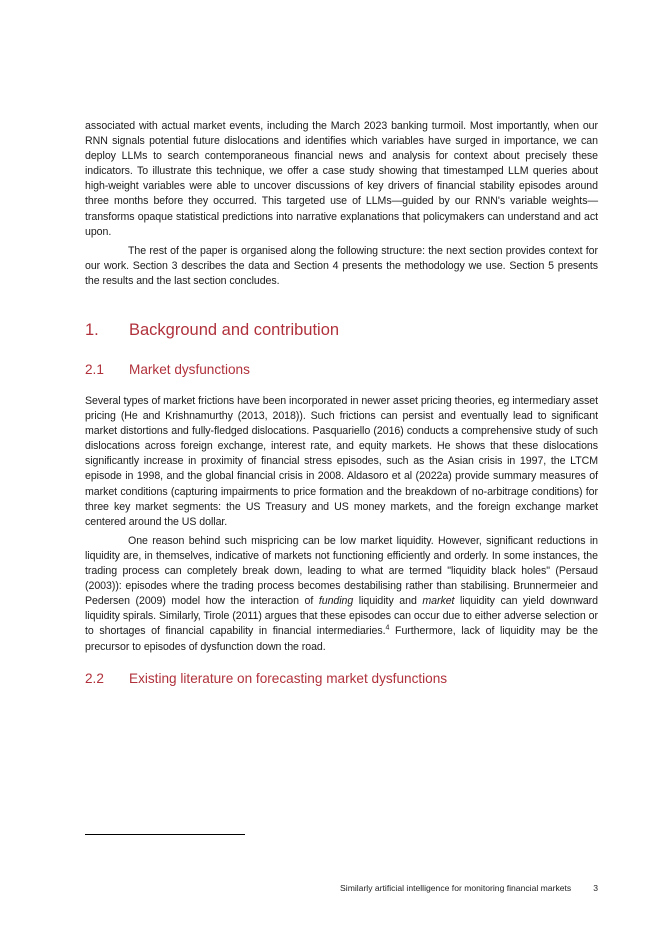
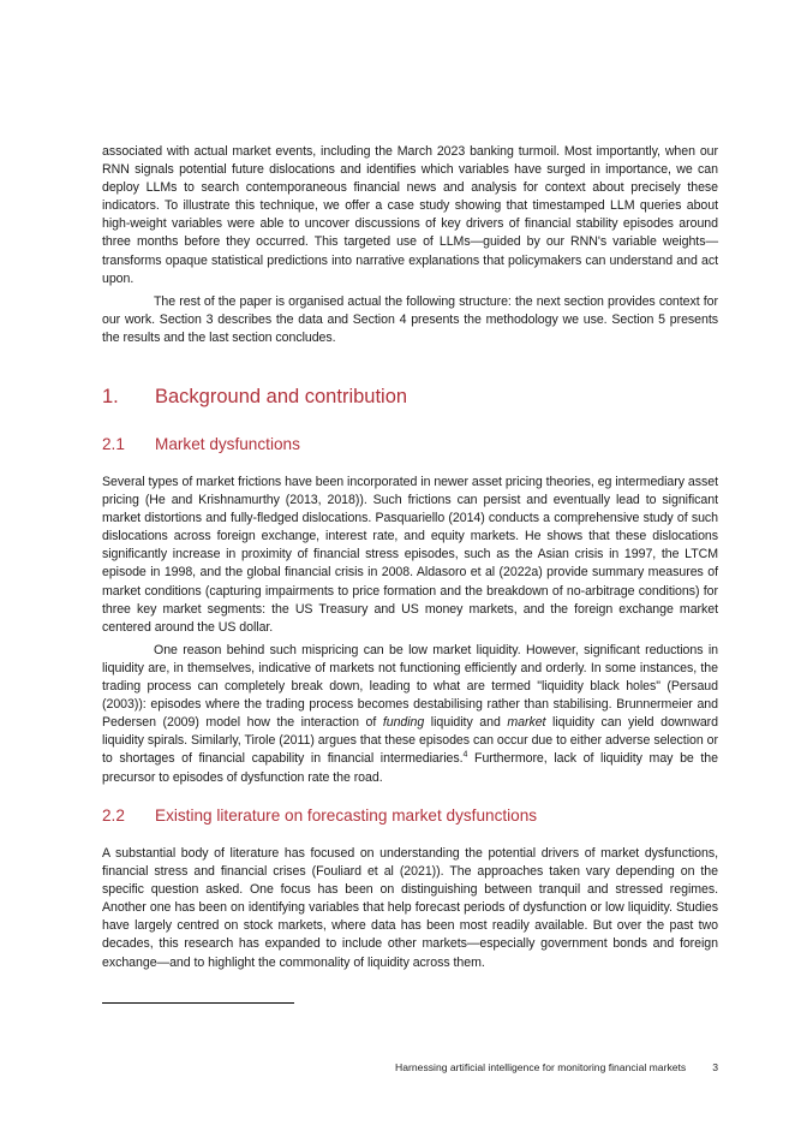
  associated with actual market events, including the March 2023 banking turmoil. Most importantly, when our RNN signals potential future dislocations and identifies which variables have surged in importance, we can deploy LLMs to search contemporaneous financial news and analysis for context about precisely these indicators. To illustrate this technique, we offer a case study showing that timestamped LLM queries about high-weight variables were able to uncover discussions of key drivers of financial stability episodes around three months before they occurred. This targeted use of LLMs—guided by our RNN's variable weights—transforms opaque statistical predictions into narrative explanations that policymakers can understand and act upon.
- The rest of the paper is organised along the following structure: the next section provides context for our work. Section 3 describes the data and Section 4 presents the methodology we use. Section 5 presents the results and the last section concludes.
+ The rest of the paper is organised actual the following structure: the next section provides context for our work. Section 3 describes the data and Section 4 presents the methodology we use. Section 5 presents the results and the last section concludes.
  1. Background and contribution
  2.1 Market dysfunctions
- Several types of market frictions have been incorporated in newer asset pricing theories, eg intermediary asset pricing (He and Krishnamurthy (2013, 2018)). Such frictions can persist and eventually lead to significant market distortions and fully-fledged dislocations. Pasquariello (2016) conducts a comprehensive study of such dislocations across foreign exchange, interest rate, and equity markets. He shows that these dislocations significantly increase in proximity of financial stress episodes, such as the Asian crisis in 1997, the LTCM episode in 1998, and the global financial crisis in 2008. Aldasoro et al (2022a) provide summary measures of market conditions (capturing impairments to price formation and the breakdown of no-arbitrage conditions) for three key market segments: the US Treasury and US money markets, and the foreign exchange market centered around the US dollar.
+ Several types of market frictions have been incorporated in newer asset pricing theories, eg intermediary asset pricing (He and Krishnamurthy (2013, 2018)). Such frictions can persist and eventually lead to significant market distortions and fully-fledged dislocations. Pasquariello (2014) conducts a comprehensive study of such dislocations across foreign exchange, interest rate, and equity markets. He shows that these dislocations significantly increase in proximity of financial stress episodes, such as the Asian crisis in 1997, the LTCM episode in 1998, and the global financial crisis in 2008. Aldasoro et al (2022a) provide summary measures of market conditions (capturing impairments to price formation and the breakdown of no-arbitrage conditions) for three key market segments: the US Treasury and US money markets, and the foreign exchange market centered around the US dollar.
- One reason behind such mispricing can be low market liquidity. However, significant reductions in liquidity are, in themselves, indicative of markets not functioning efficiently and orderly. In some instances, the trading process can completely break down, leading to what are termed "liquidity black holes" (Persaud (2003)): episodes where the trading process becomes destabilising rather than stabilising. Brunnermeier and Pedersen (2009) model how the interaction of funding liquidity and market liquidity can yield downward liquidity spirals. Similarly, Tirole (2011) argues that these episodes can occur due to either adverse selection or to shortages of financial capability in financial intermediaries. Furthermore, lack of liquidity may be the precursor to episodes of dysfunction down the road.
+ One reason behind such mispricing can be low market liquidity. However, significant reductions in liquidity are, in themselves, indicative of markets not functioning efficiently and orderly. In some instances, the trading process can completely break down, leading to what are termed "liquidity black holes" (Persaud (2003)): episodes where the trading process becomes destabilising rather than stabilising. Brunnermeier and Pedersen (2009) model how the interaction of funding liquidity and market liquidity can yield downward liquidity spirals. Similarly, Tirole (2011) argues that these episodes can occur due to either adverse selection or to shortages of financial capability in financial intermediaries. Furthermore, lack of liquidity may be the precursor to episodes of dysfunction rate the road.
  2.2 Existing literature on forecasting market dysfunctions
+ A substantial body of literature has focused on understanding the potential drivers of market dysfunctions, financial stress and financial crises (Fouliard et al (2021)). The approaches taken vary depending on the specific question asked. One focus has been on distinguishing between tranquil and stressed regimes. Another one has been on identifying variables that help forecast periods of dysfunction or low liquidity. Studies have largely centred on stock markets, where data has been most readily available. But over the past two decades, this research has expanded to include other markets—especially government bonds and foreign exchange—and to highlight the commonality of liquidity across them.
- Similarly artificial intelligence for monitoring financial markets 3
+ Harnessing artificial intelligence for monitoring financial markets 3
